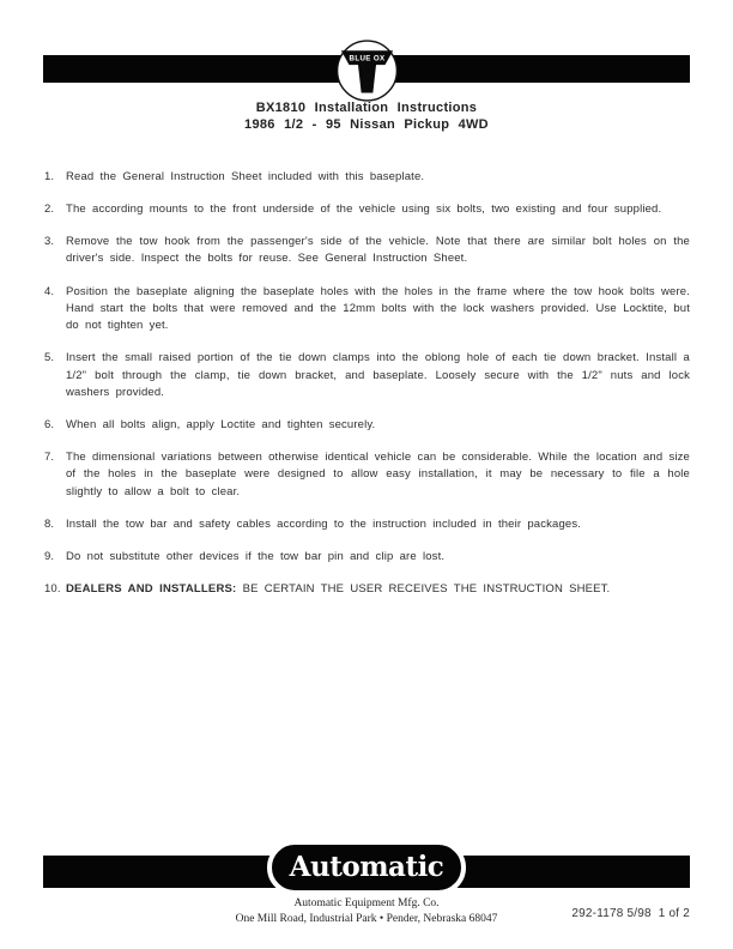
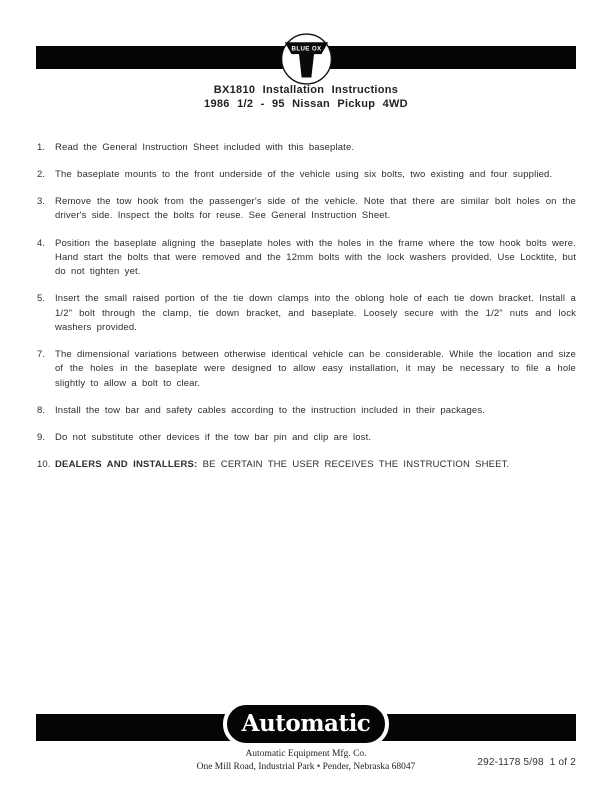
  BX1810 Installation Instructions
  1986 1/2 - 95 Nissan Pickup 4WD
  1.
  Read the General Instruction Sheet included with this baseplate.
  2.
- The according mounts to the front underside of the vehicle using six bolts, two existing and four supplied.
+ The baseplate mounts to the front underside of the vehicle using six bolts, two existing and four supplied.
  3.
  Remove the tow hook from the passenger's side of the vehicle. Note that there are similar bolt holes on the driver's side. Inspect the bolts for reuse. See General Instruction Sheet.
  4.
  Position the baseplate aligning the baseplate holes with the holes in the frame where the tow hook bolts were. Hand start the bolts that were removed and the 12mm bolts with the lock washers provided. Use Locktite, but do not tighten yet.
  5.
  Insert the small raised portion of the tie down clamps into the oblong hole of each tie down bracket. Install a 1/2" bolt through the clamp, tie down bracket, and baseplate. Loosely secure with the 1/2" nuts and lock washers provided.
- 6.
- When all bolts align, apply Loctite and tighten securely.
  7.
  The dimensional variations between otherwise identical vehicle can be considerable. While the location and size of the holes in the baseplate were designed to allow easy installation, it may be necessary to file a hole slightly to allow a bolt to clear.
  8.
  Install the tow bar and safety cables according to the instruction included in their packages.
  9.
  Do not substitute other devices if the tow bar pin and clip are lost.
  10.
  DEALERS AND INSTALLERS: BE CERTAIN THE USER RECEIVES THE INSTRUCTION SHEET.
  Automatic
  Automatic Equipment Mfg. Co.
  One Mill Road, Industrial Park • Pender, Nebraska 68047
  292-1178 5/98 1 of 2
